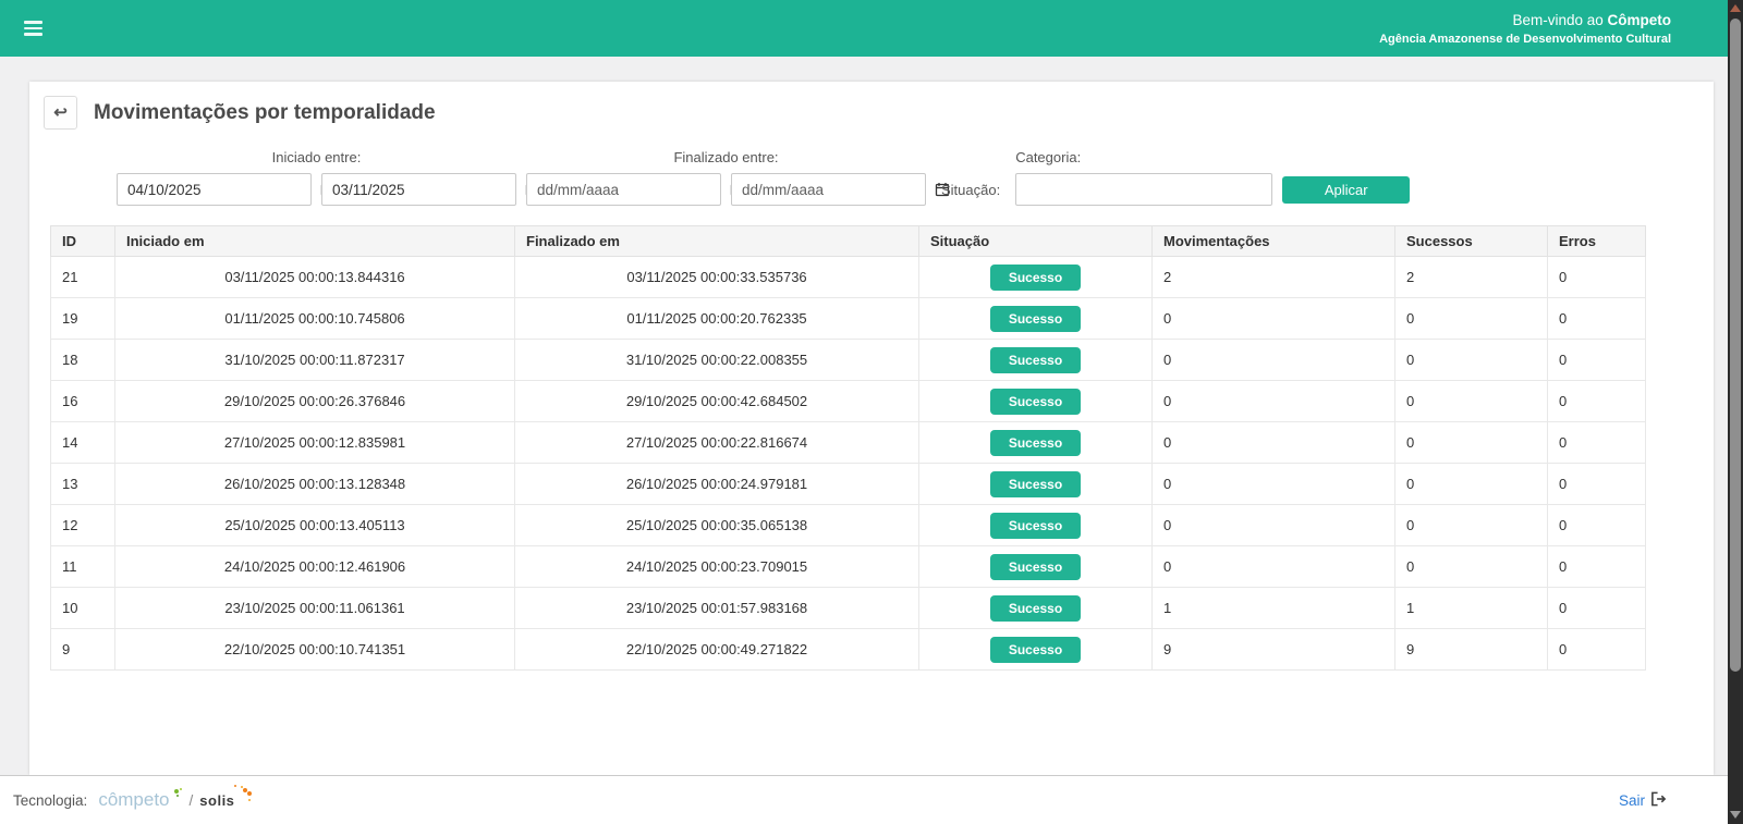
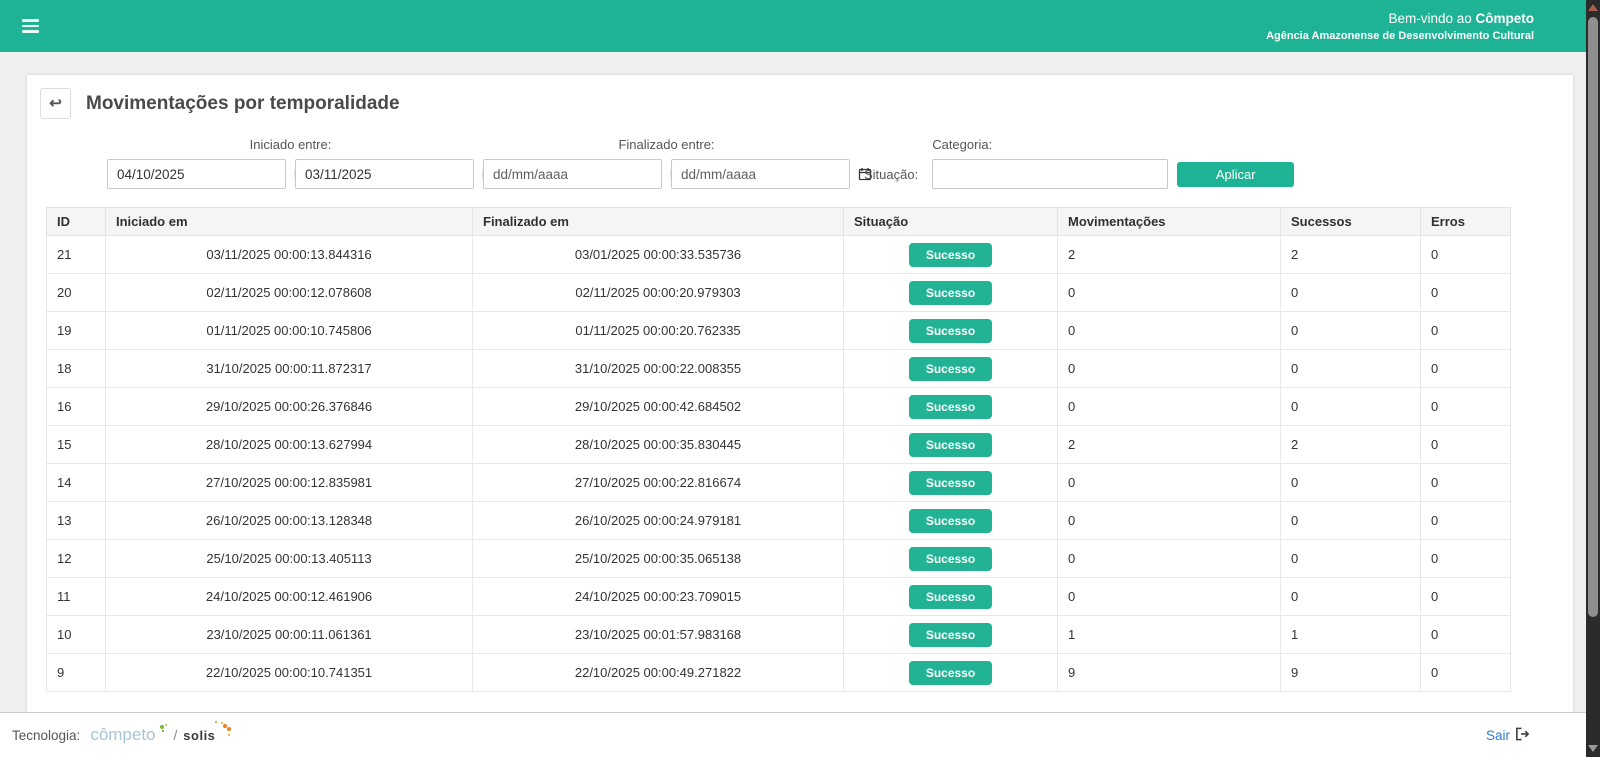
  Bem-vindo ao Cômpeto
  Agência Amazonense de Desenvolvimento Cultural
  ↩
  Movimentações por temporalidade
  Iniciado entre:
  04/10/2025
  03/11/2025
  Finalizado entre:
  dd/mm/aaaa
  dd/mm/aaaa
  Situação:
  Categoria:
  Aplicar
  ID	Iniciado em	Finalizado em	Situação	Movimentações	Sucessos	Erros
- 21	03/11/2025 00:00:13.844316	03/11/2025 00:00:33.535736	Sucesso	2	2	0
+ 21	03/11/2025 00:00:13.844316	03/01/2025 00:00:33.535736	Sucesso	2	2	0
+ 20	02/11/2025 00:00:12.078608	02/11/2025 00:00:20.979303	Sucesso	0	0	0
  19	01/11/2025 00:00:10.745806	01/11/2025 00:00:20.762335	Sucesso	0	0	0
  18	31/10/2025 00:00:11.872317	31/10/2025 00:00:22.008355	Sucesso	0	0	0
  16	29/10/2025 00:00:26.376846	29/10/2025 00:00:42.684502	Sucesso	0	0	0
+ 15	28/10/2025 00:00:13.627994	28/10/2025 00:00:35.830445	Sucesso	2	2	0
  14	27/10/2025 00:00:12.835981	27/10/2025 00:00:22.816674	Sucesso	0	0	0
  13	26/10/2025 00:00:13.128348	26/10/2025 00:00:24.979181	Sucesso	0	0	0
  12	25/10/2025 00:00:13.405113	25/10/2025 00:00:35.065138	Sucesso	0	0	0
  11	24/10/2025 00:00:12.461906	24/10/2025 00:00:23.709015	Sucesso	0	0	0
  10	23/10/2025 00:00:11.061361	23/10/2025 00:01:57.983168	Sucesso	1	1	0
  9	22/10/2025 00:00:10.741351	22/10/2025 00:00:49.271822	Sucesso	9	9	0
  Tecnologia:
  cômpeto
  /
  solis
  Sair
